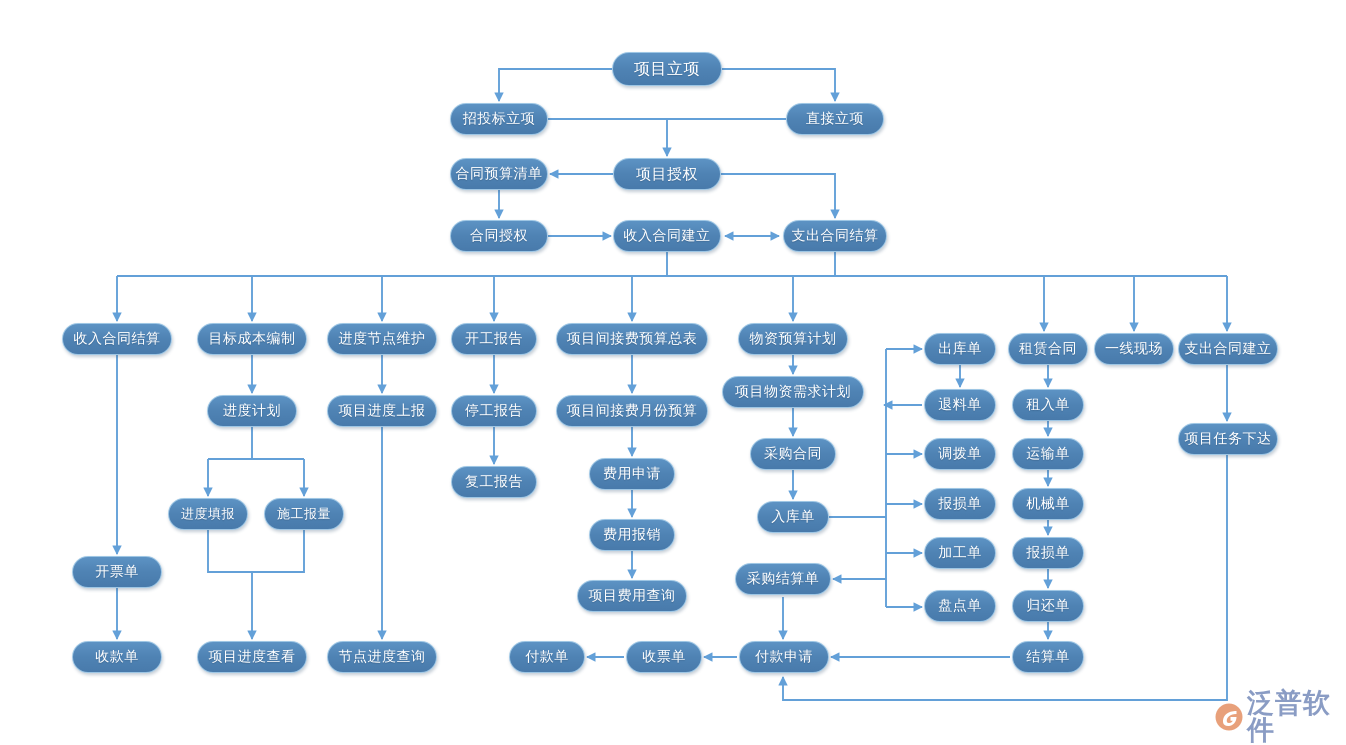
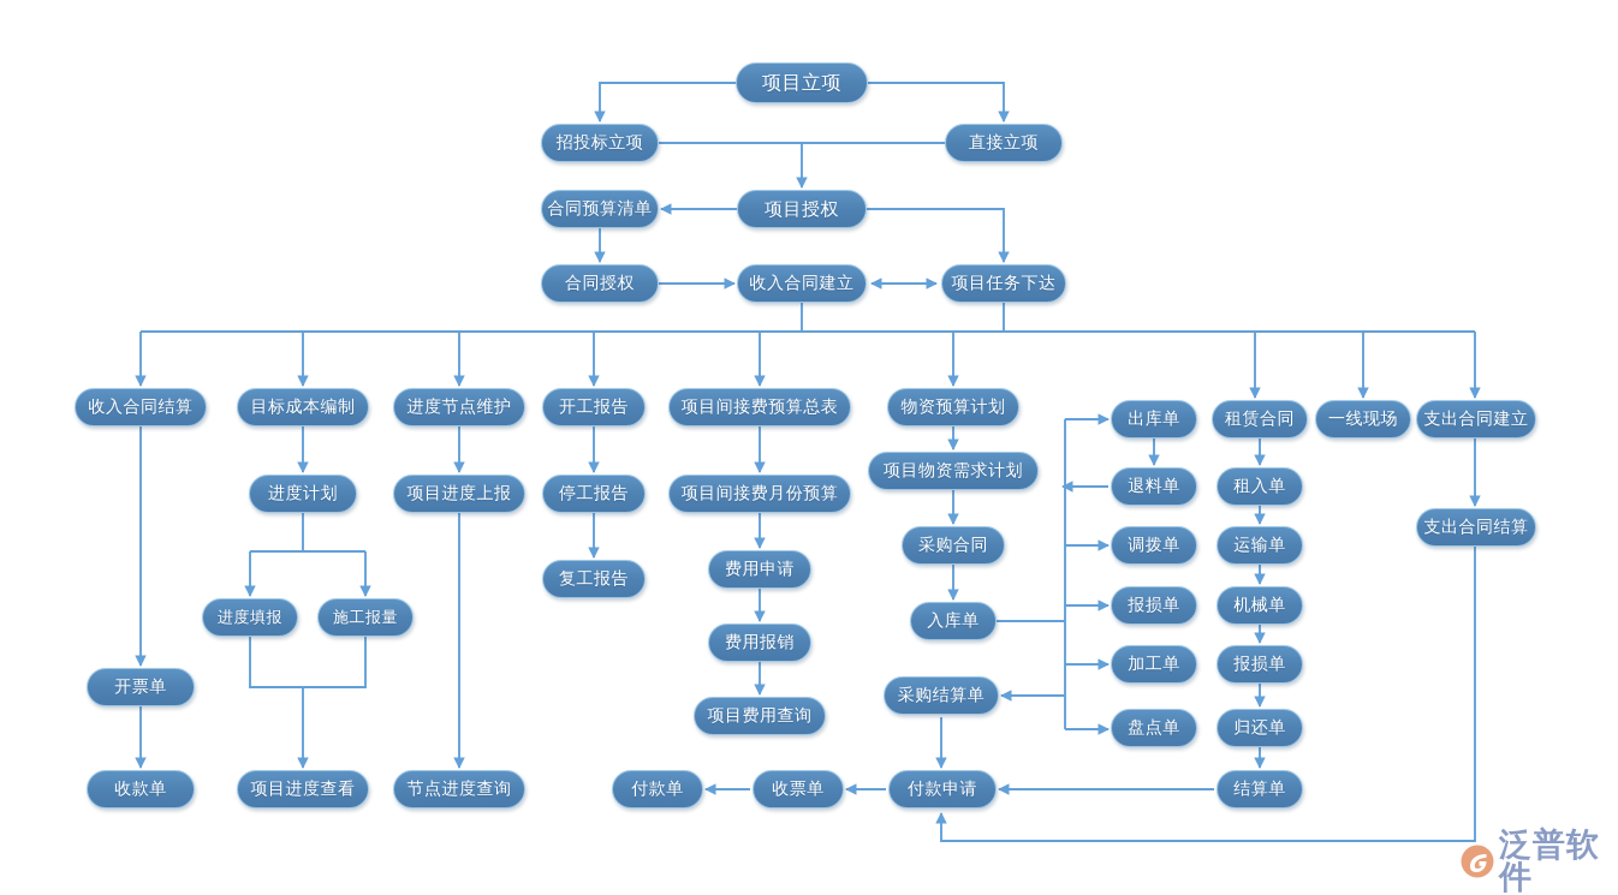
  项目立项
  招投标立项
  直接立项
  合同预算清单
  项目授权
- 支出合同结算
+ 项目任务下达
  合同授权
  收入合同建立
  收入合同结算
  开票单
  收款单
  目标成本编制
  进度计划
  进度填报
  施工报量
  项目进度查看
  进度节点维护
  项目进度上报
  节点进度查询
  开工报告
  停工报告
  复工报告
  项目间接费预算总表
  项目间接费月份预算
  费用申请
  费用报销
  项目费用查询
  物资预算计划
  项目物资需求计划
  采购合同
  入库单
  采购结算单
  付款申请
  收票单
  付款单
  出库单
  退料单
  调拨单
  报损单
  加工单
  盘点单
  租赁合同
  租入单
  运输单
  机械单
  报损单
  归还单
  结算单
  一线现场
  支出合同建立
- 项目任务下达
+ 支出合同结算
  泛普软件
